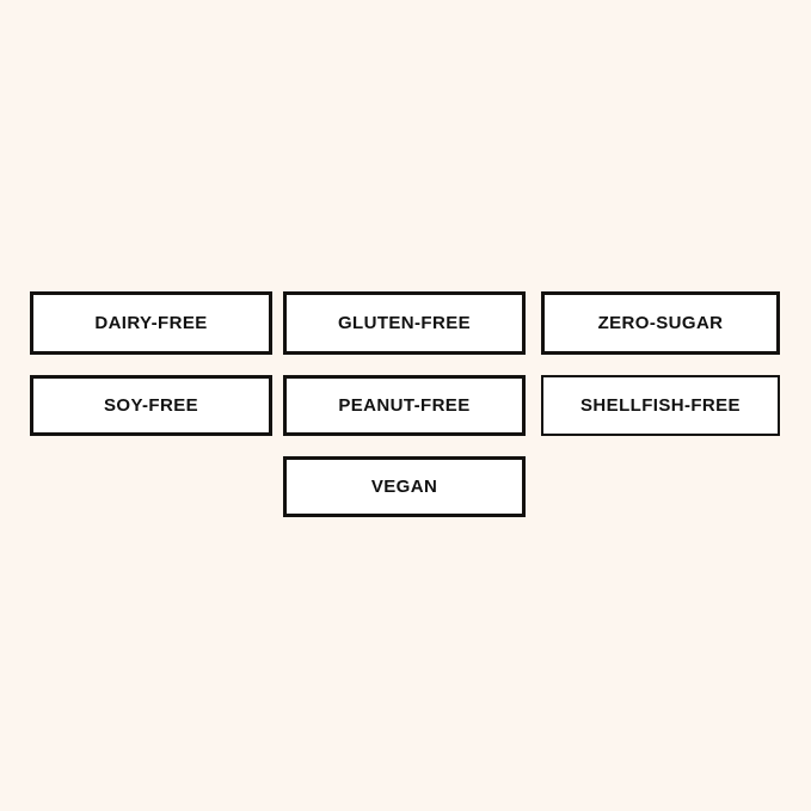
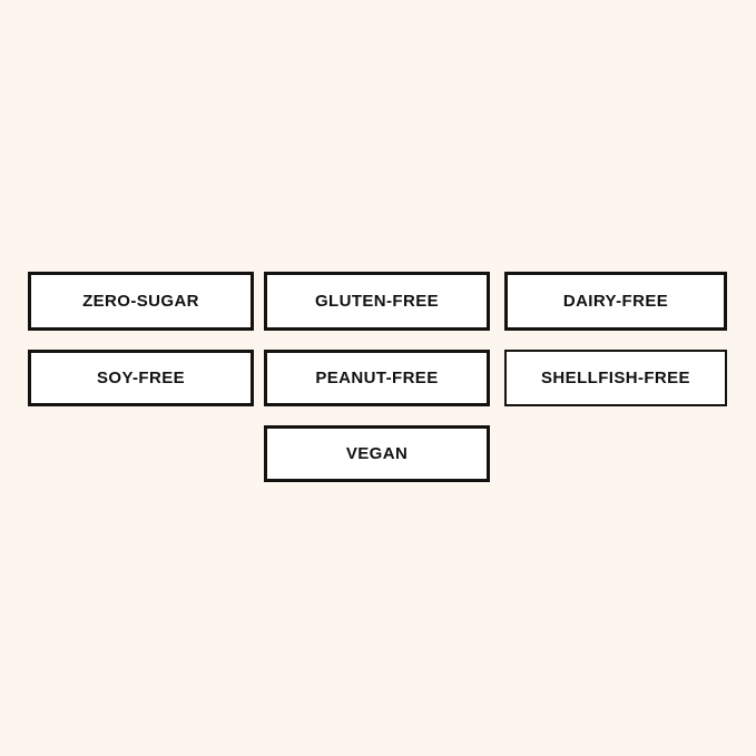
- DAIRY-FREE
+ ZERO-SUGAR
  GLUTEN-FREE
- ZERO-SUGAR
+ DAIRY-FREE
  SOY-FREE
  PEANUT-FREE
  SHELLFISH-FREE
  VEGAN
